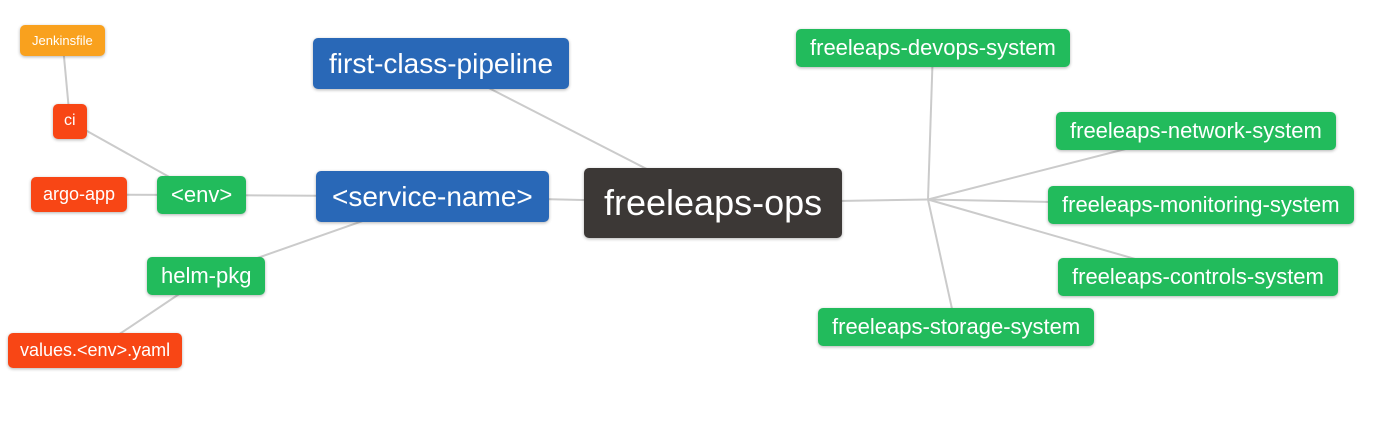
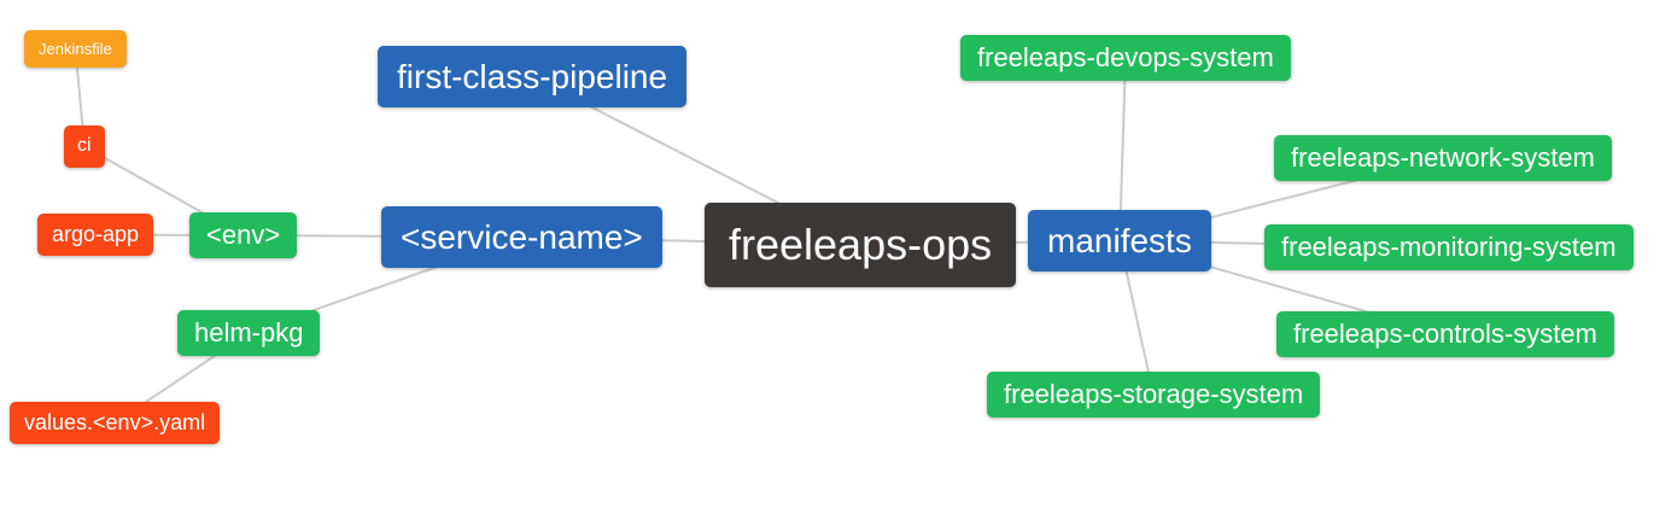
  freeleaps-ops
  first-class-pipeline
  <service-name>
+ manifests
  <env>
  helm-pkg
  ci
  argo-app
  Jenkinsfile
  values.<env>.yaml
  freeleaps-devops-system
  freeleaps-network-system
  freeleaps-monitoring-system
  freeleaps-controls-system
  freeleaps-storage-system
